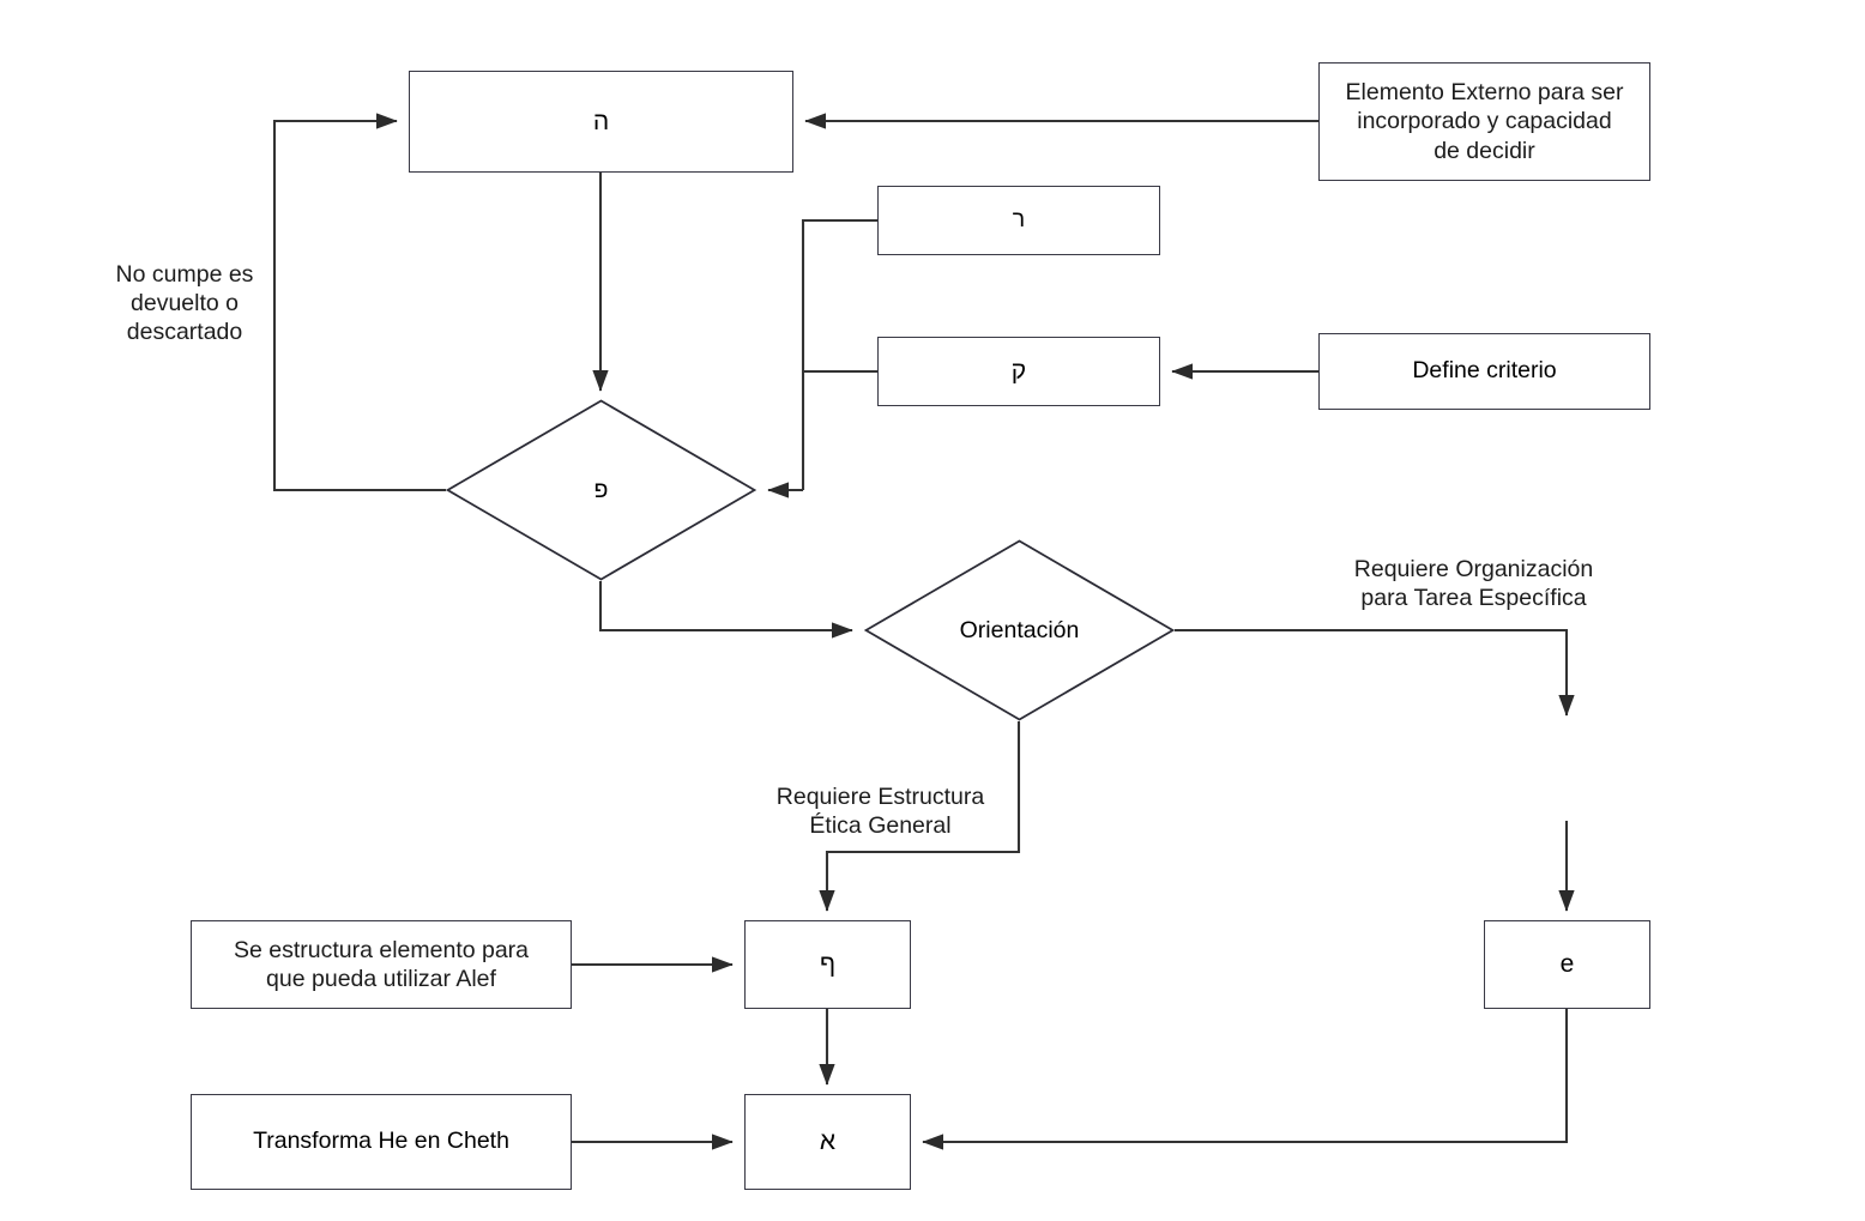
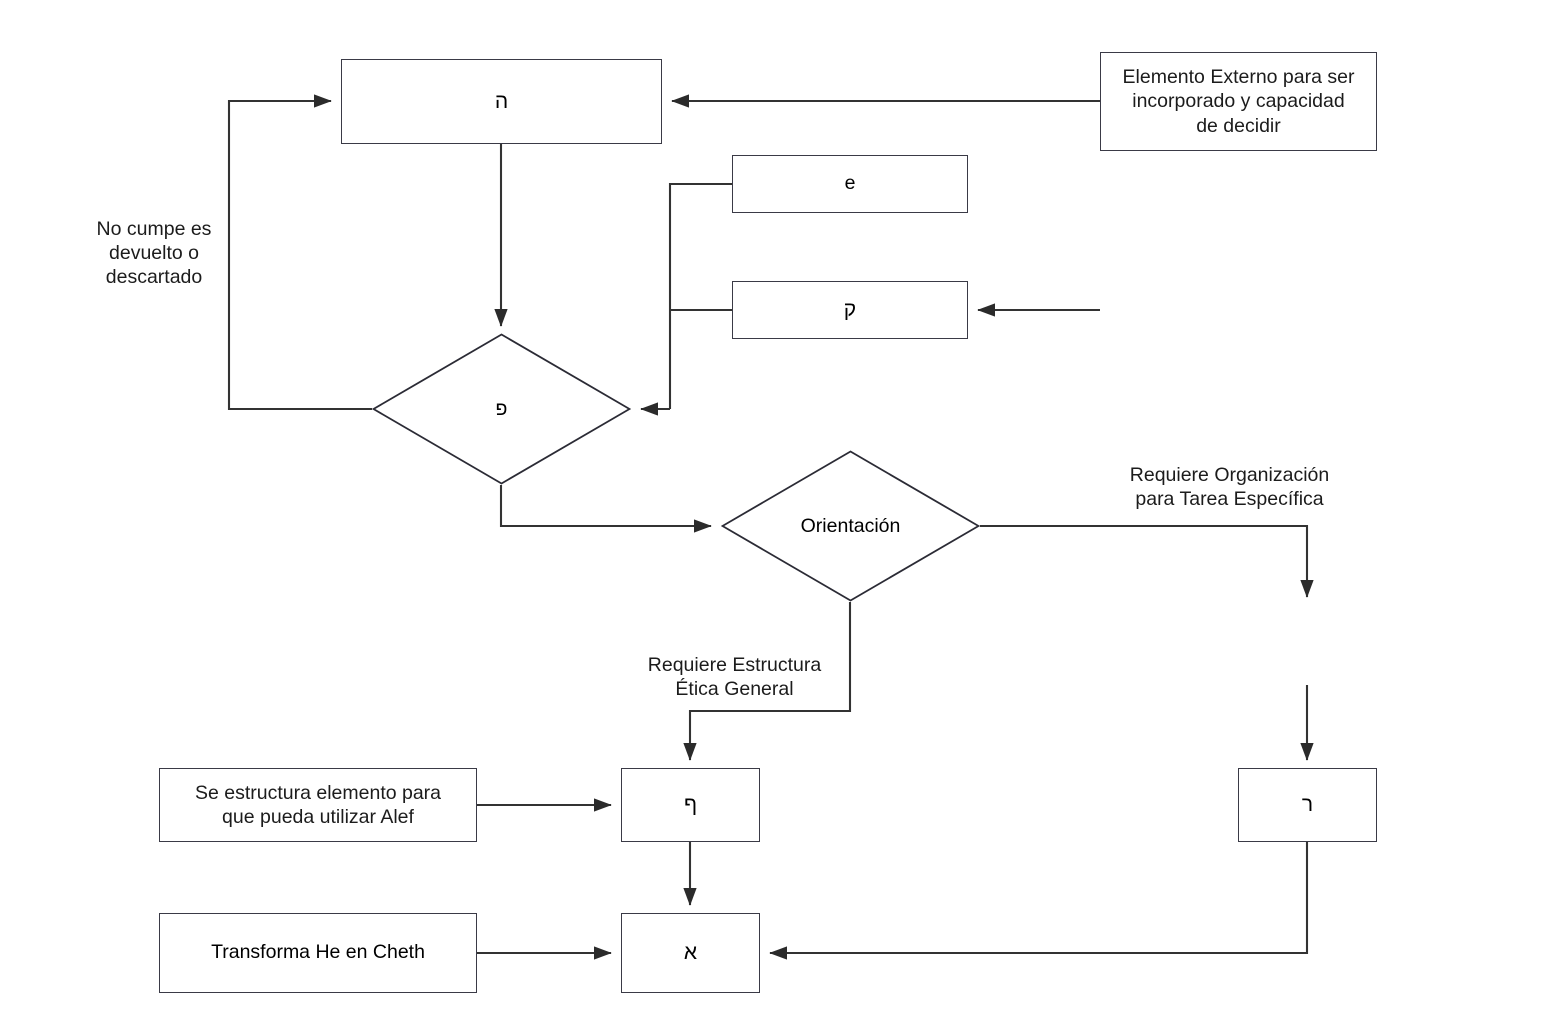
  ה
  Elemento Externo para ser
  incorporado y capacidad
  de decidir
- ר
+ e
  ק
- Define criterio
  פ
  Orientación
- e
+ ר
  Se estructura elemento para
  que pueda utilizar Alef
  Transforma He en Cheth
  ף
  א
  No cumpe es
  devuelto o
  descartado
  Requiere Organización
  para Tarea Específica
  Requiere Estructura
  Ética General
